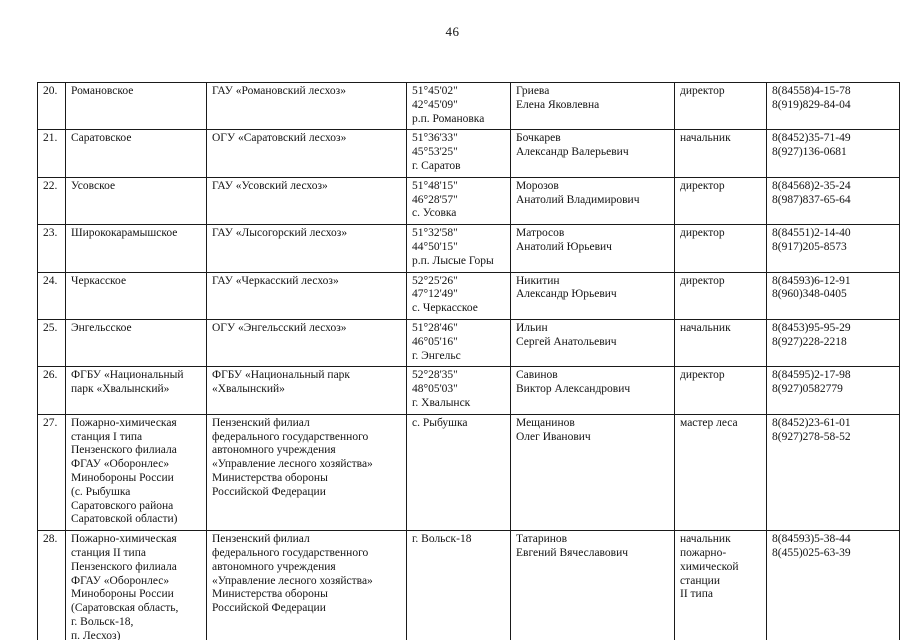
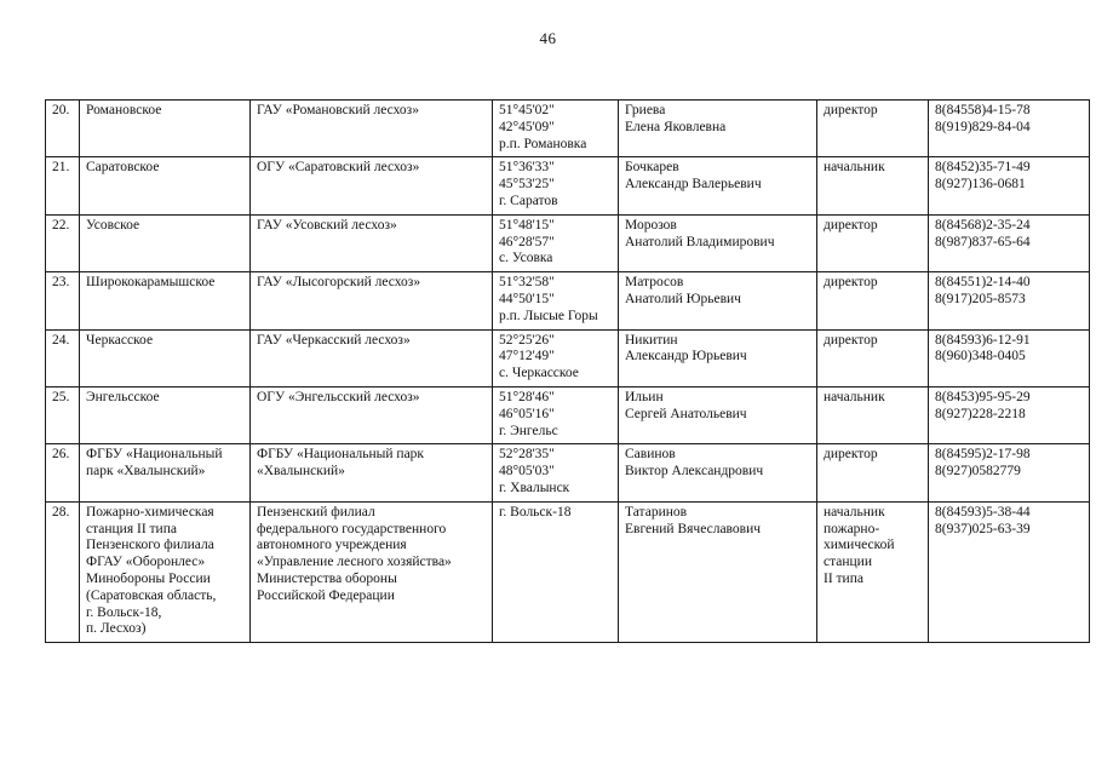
  46
  20.	Романовское	ГАУ «Романовский лесхоз»	51°45'02" 42°45'09" р.п. Романовка	Гриева Елена Яковлевна	директор	8(84558)4-15-78 8(919)829-84-04
  21.	Саратовское	ОГУ «Саратовский лесхоз»	51°36'33" 45°53'25" г. Саратов	Бочкарев Александр Валерьевич	начальник	8(8452)35-71-49 8(927)136-0681
  22.	Усовское	ГАУ «Усовский лесхоз»	51°48'15" 46°28'57" с. Усовка	Морозов Анатолий Владимирович	директор	8(84568)2-35-24 8(987)837-65-64
  23.	Ширококарамышское	ГАУ «Лысогорский лесхоз»	51°32'58" 44°50'15" р.п. Лысые Горы	Матросов Анатолий Юрьевич	директор	8(84551)2-14-40 8(917)205-8573
  24.	Черкасское	ГАУ «Черкасский лесхоз»	52°25'26" 47°12'49" с. Черкасское	Никитин Александр Юрьевич	директор	8(84593)6-12-91 8(960)348-0405
  25.	Энгельсское	ОГУ «Энгельсский лесхоз»	51°28'46" 46°05'16" г. Энгельс	Ильин Сергей Анатольевич	начальник	8(8453)95-95-29 8(927)228-2218
  26.	ФГБУ «Национальный парк «Хвалынский»	ФГБУ «Национальный парк «Хвалынский»	52°28'35" 48°05'03" г. Хвалынск	Савинов Виктор Александрович	директор	8(84595)2-17-98 8(927)0582779
- 27.	Пожарно-химическая станция I типа Пензенского филиала ФГАУ «Оборонлес» Минобороны России (с. Рыбушка Саратовского района Саратовской области)	Пензенский филиал федерального государственного автономного учреждения «Управление лесного хозяйства» Министерства обороны Российской Федерации	с. Рыбушка	Мещанинов Олег Иванович	мастер леса	8(8452)23-61-01 8(927)278-58-52
- 28.	Пожарно-химическая станция II типа Пензенского филиала ФГАУ «Оборонлес» Минобороны России (Саратовская область, г. Вольск-18, п. Лесхоз)	Пензенский филиал федерального государственного автономного учреждения «Управление лесного хозяйства» Министерства обороны Российской Федерации	г. Вольск-18	Татаринов Евгений Вячеславович	начальник пожарно- химической станции II типа	8(84593)5-38-44 8(455)025-63-39
+ 28.	Пожарно-химическая станция II типа Пензенского филиала ФГАУ «Оборонлес» Минобороны России (Саратовская область, г. Вольск-18, п. Лесхоз)	Пензенский филиал федерального государственного автономного учреждения «Управление лесного хозяйства» Министерства обороны Российской Федерации	г. Вольск-18	Татаринов Евгений Вячеславович	начальник пожарно- химической станции II типа	8(84593)5-38-44 8(937)025-63-39
